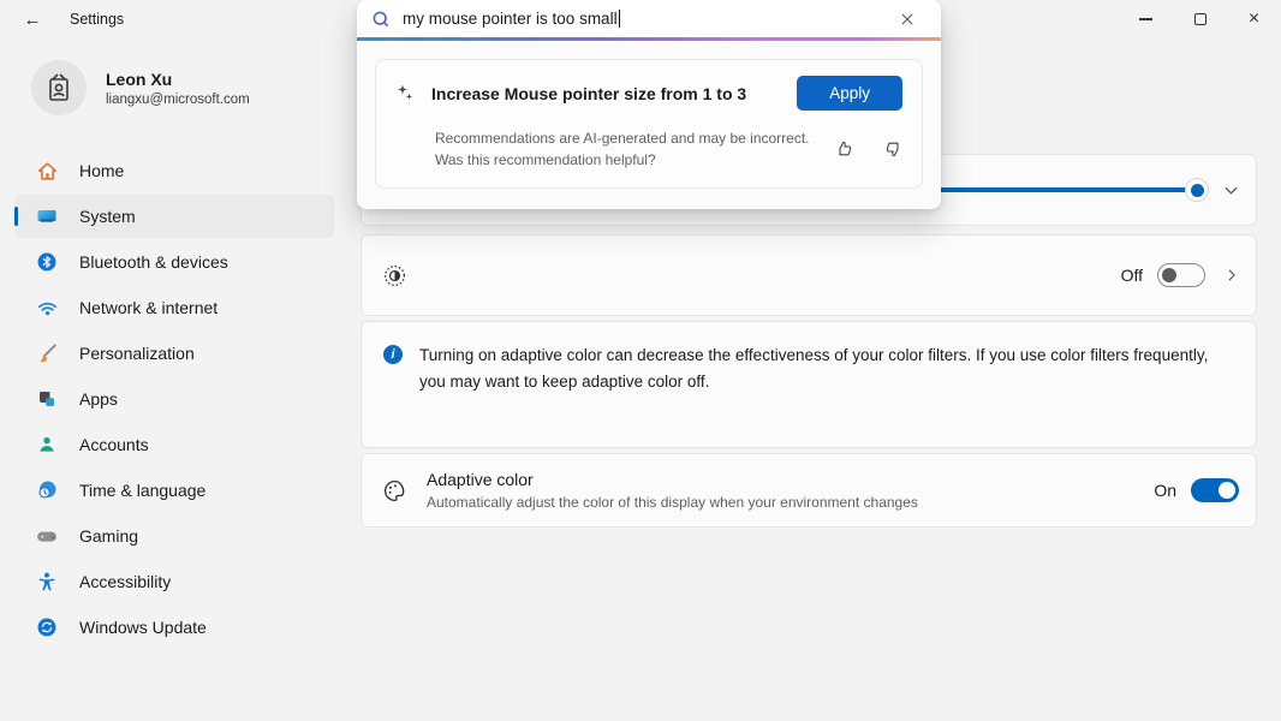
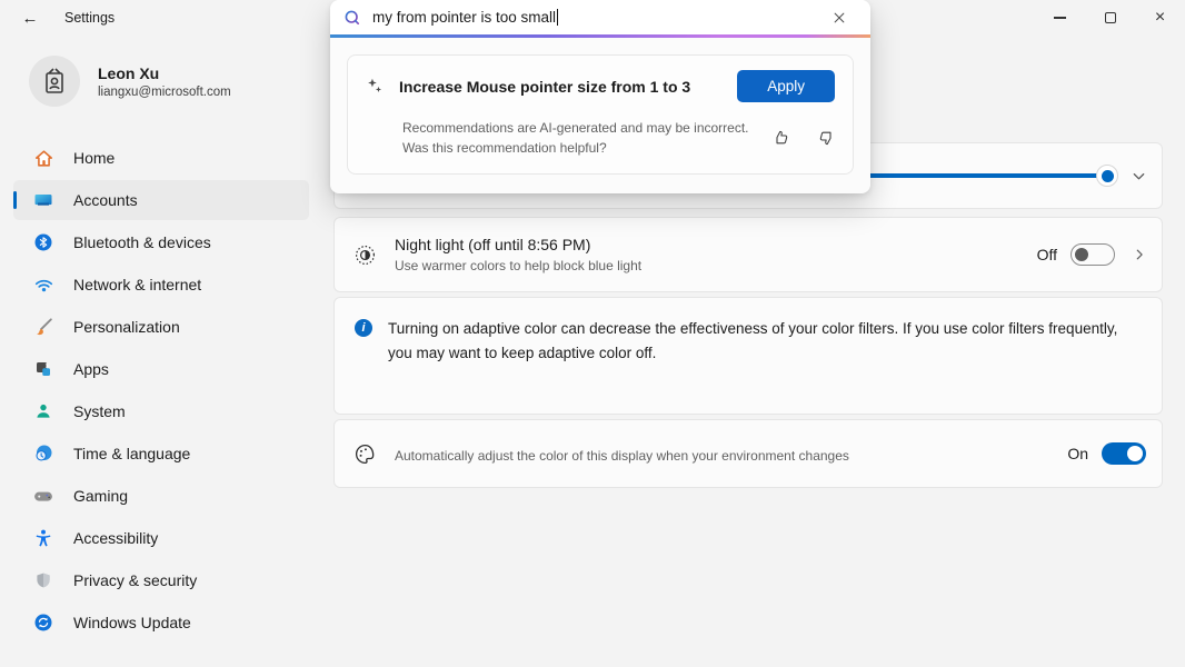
  ←
  Settings
  ×
  Leon Xu
  liangxu@microsoft.com
  Home
- System
+ Accounts
  Bluetooth & devices
  Network & internet
  Personalization
  Apps
- Accounts
+ System
  Time & language
  Gaming
  Accessibility
+ Privacy & security
  Windows Update
+ Night light (off until 8:56 PM)
+ Use warmer colors to help block blue light
  Off
  i
  Turning on adaptive color can decrease the effectiveness of your color filters. If you use color filters frequently, you may want to keep adaptive color off.
- Adaptive color
  Automatically adjust the color of this display when your environment changes
  On
- my mouse pointer is too small
+ my from pointer is too small
  Increase Mouse pointer size from 1 to 3
  Apply
  Recommendations are AI-generated and may be incorrect. Was this recommendation helpful?
